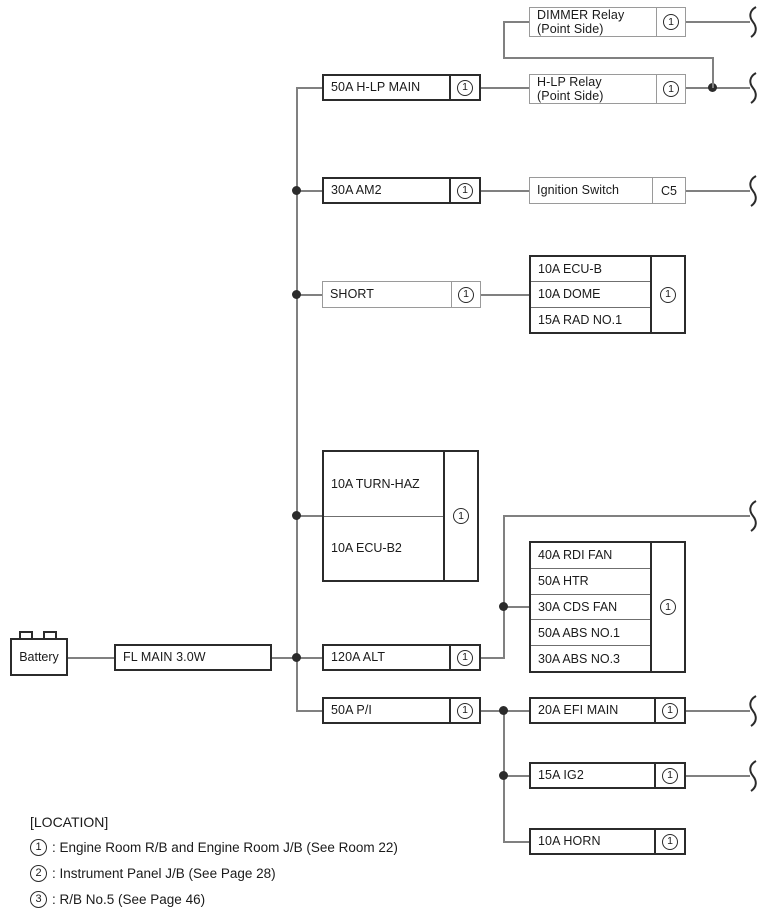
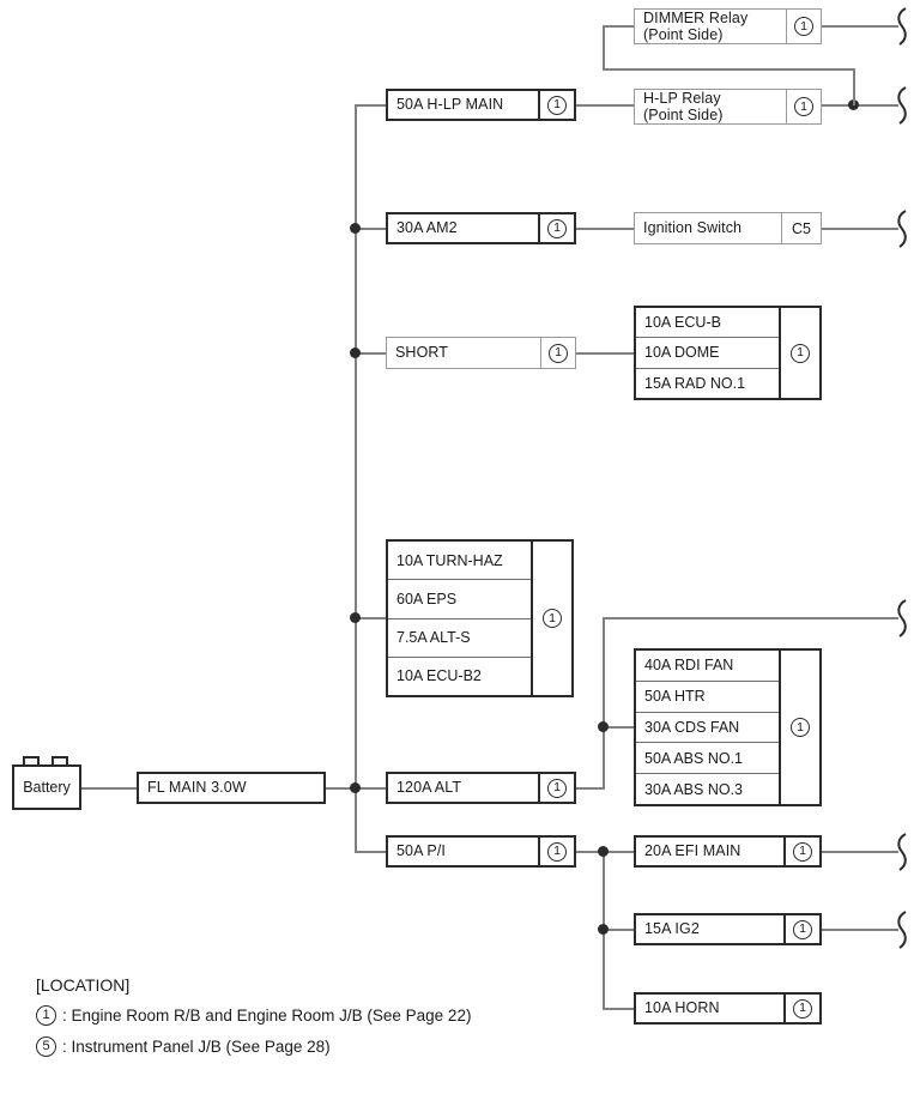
  Battery
  FL MAIN 3.0W
  50A H-LP MAIN
  1
  30A AM2
  1
  SHORT
  1
  120A ALT
  1
  50A P/I
  1
  DIMMER Relay
  (Point Side)
  1
  H-LP Relay
  (Point Side)
  1
  Ignition Switch
  C5
  10A ECU-B
  10A DOME
  15A RAD NO.1
  1
  10A TURN-HAZ
+ 60A EPS
+ 7.5A ALT-S
  10A ECU-B2
  1
  40A RDI FAN
  50A HTR
  30A CDS FAN
  50A ABS NO.1
  30A ABS NO.3
  1
  20A EFI MAIN
  1
  15A IG2
  1
  10A HORN
  1
  [LOCATION]
  1
- : Engine Room R/B and Engine Room J/B (See Room 22)
+ : Engine Room R/B and Engine Room J/B (See Page 22)
- 2
+ 5
  : Instrument Panel J/B (See Page 28)
- 3
- : R/B No.5 (See Page 46)
